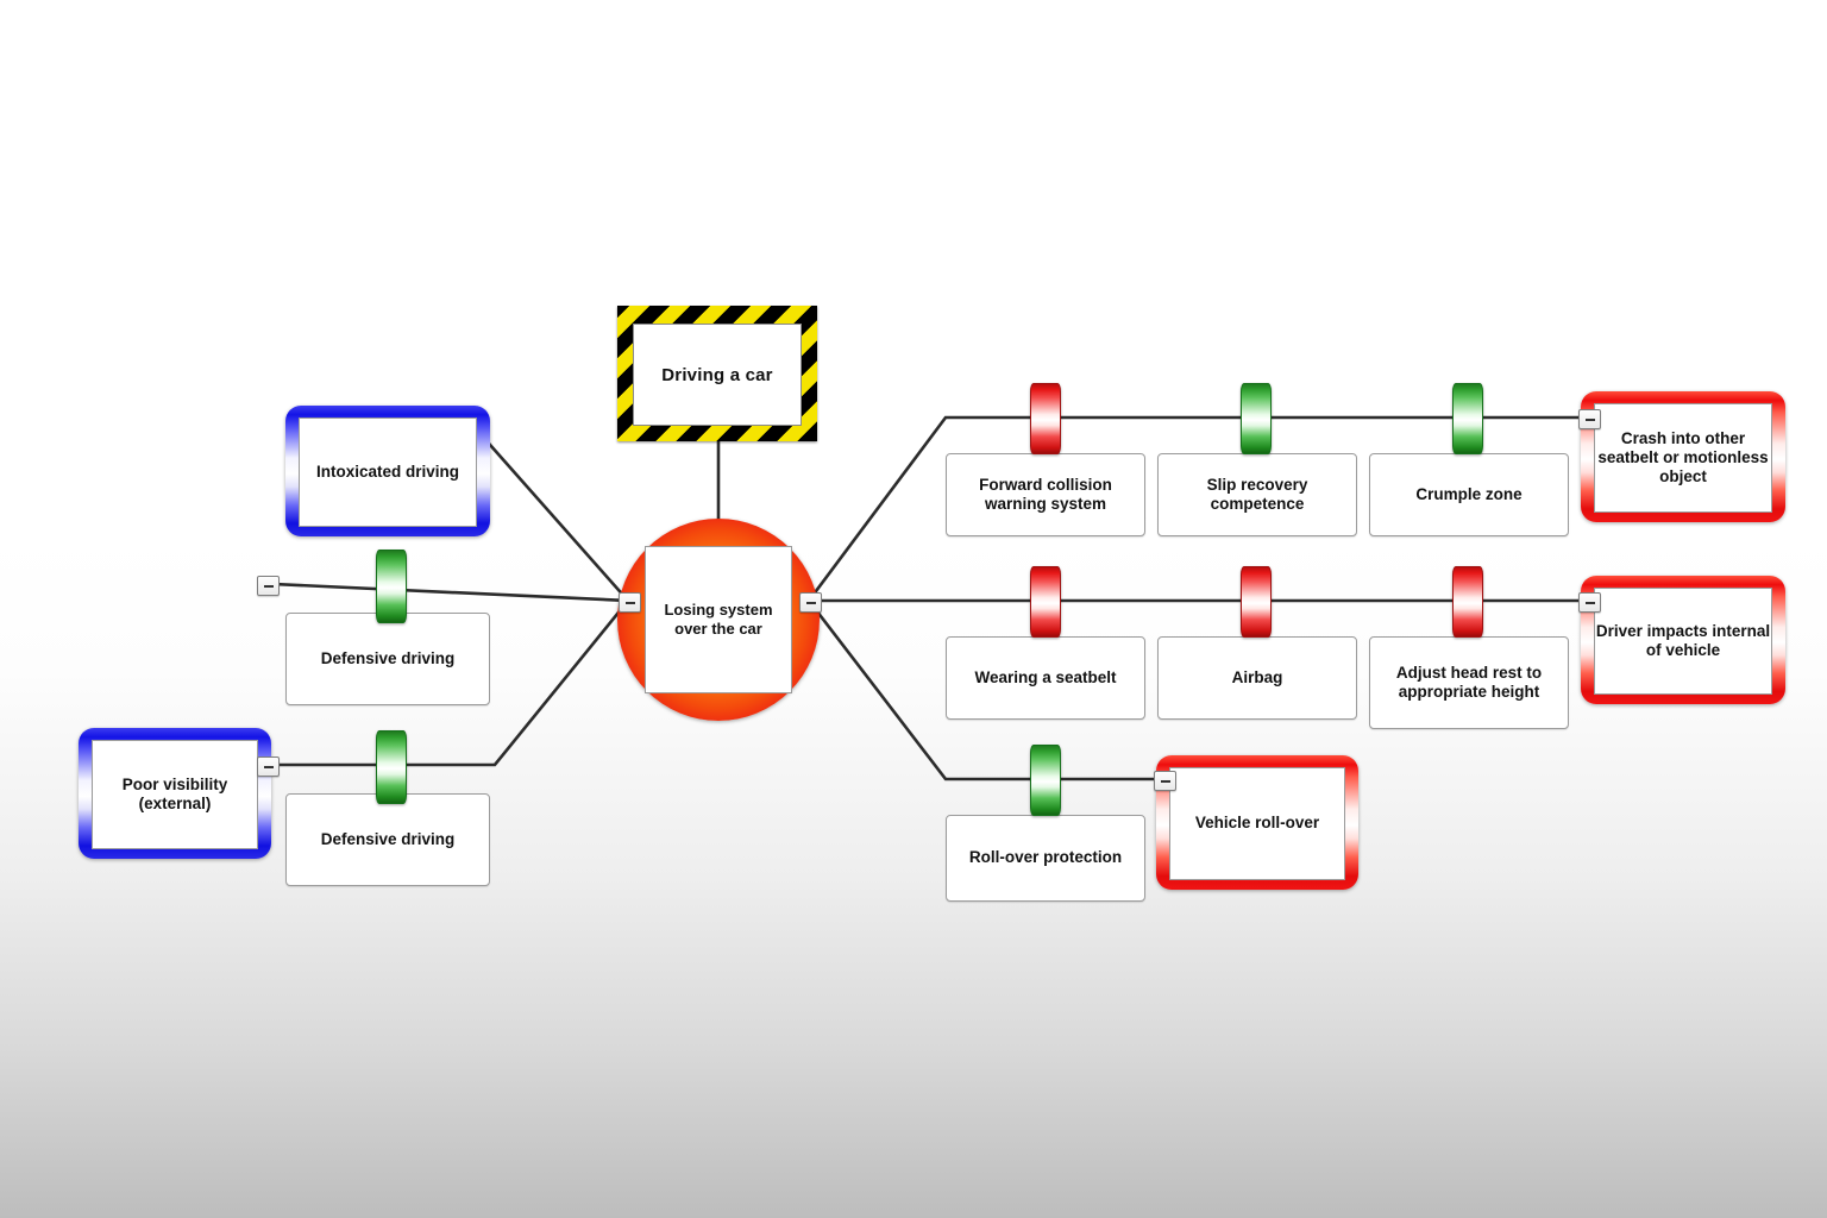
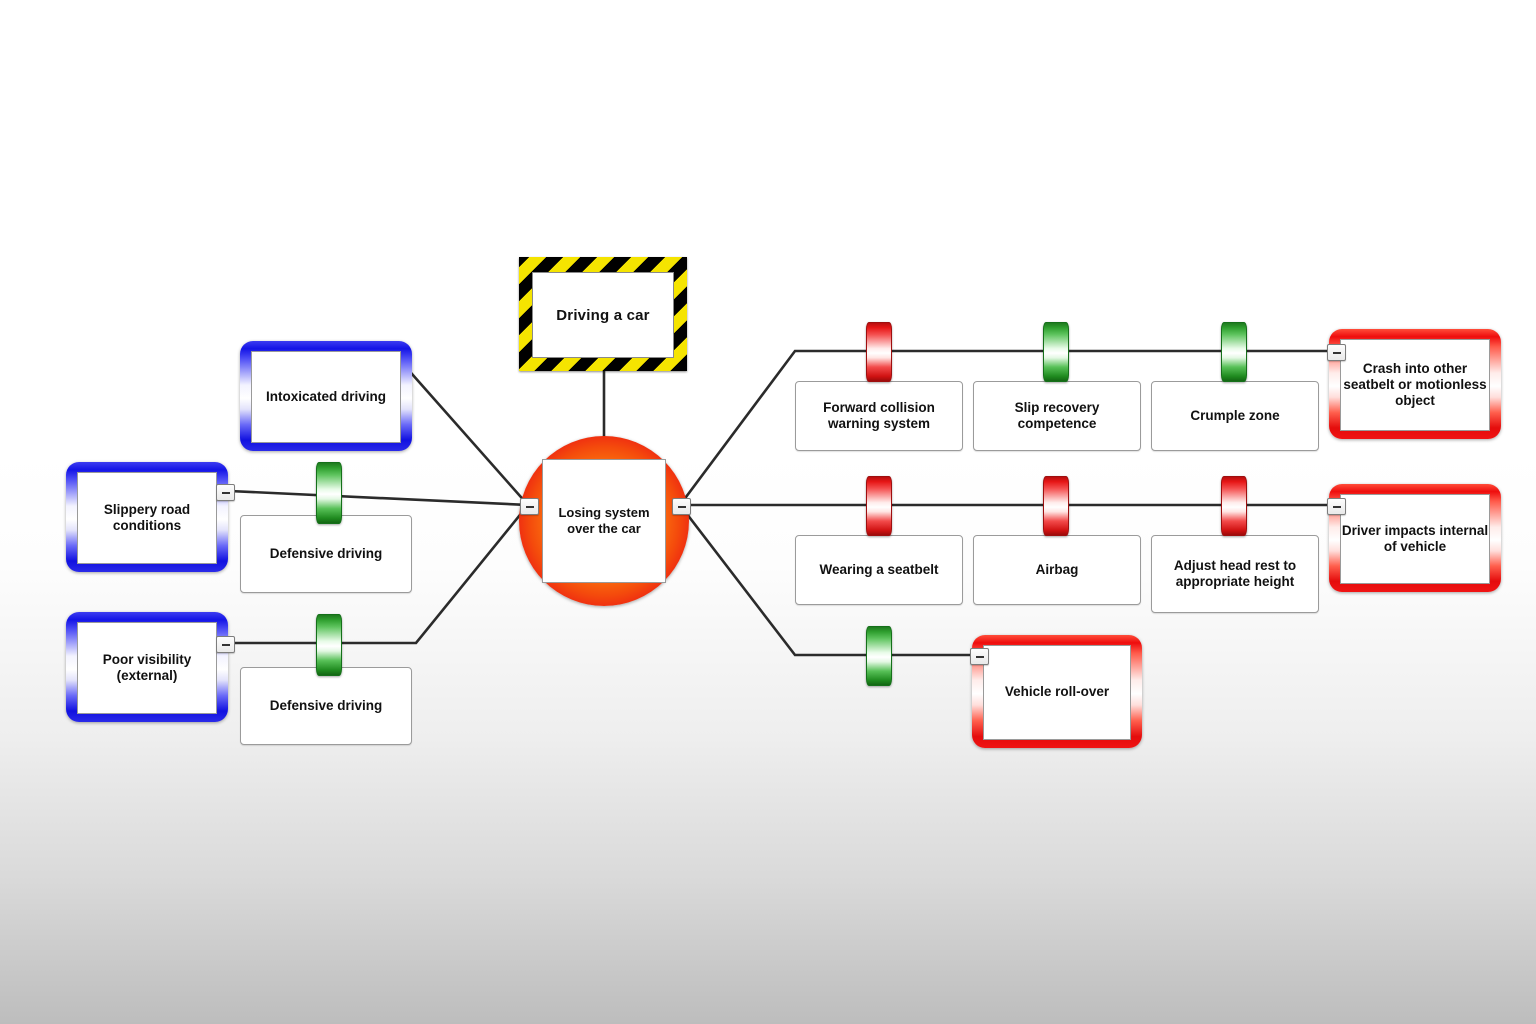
  Driving a car
  Losing system over the car
  Intoxicated driving
+ Slippery road conditions
  Poor visibility (external)
  Defensive driving
  Defensive driving
  Forward collision warning system
  Slip recovery competence
  Crumple zone
  Wearing a seatbelt
  Airbag
  Adjust head rest to appropriate height
- Roll-over protection
  Crash into other seatbelt or motionless object
  Driver impacts internal of vehicle
  Vehicle roll-over
